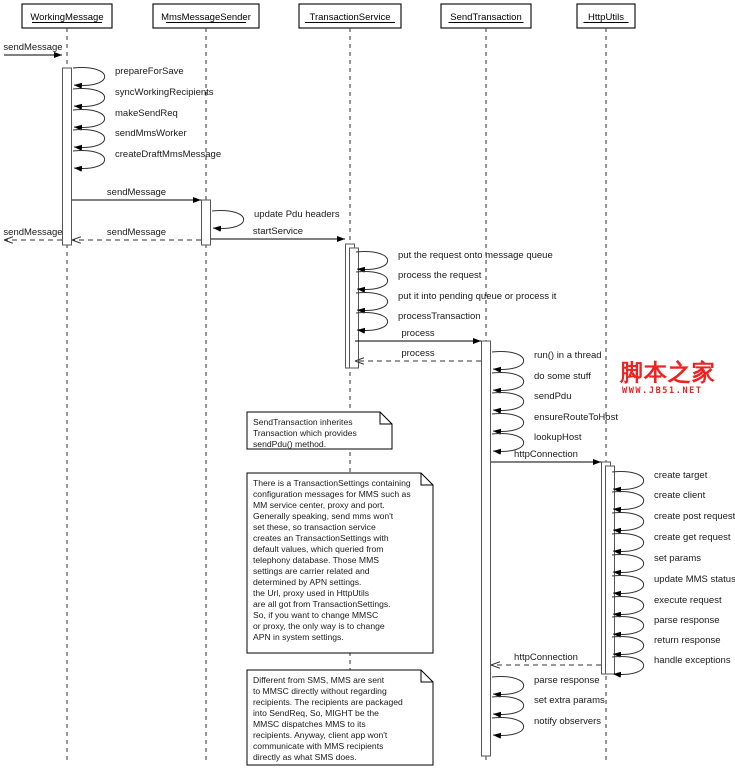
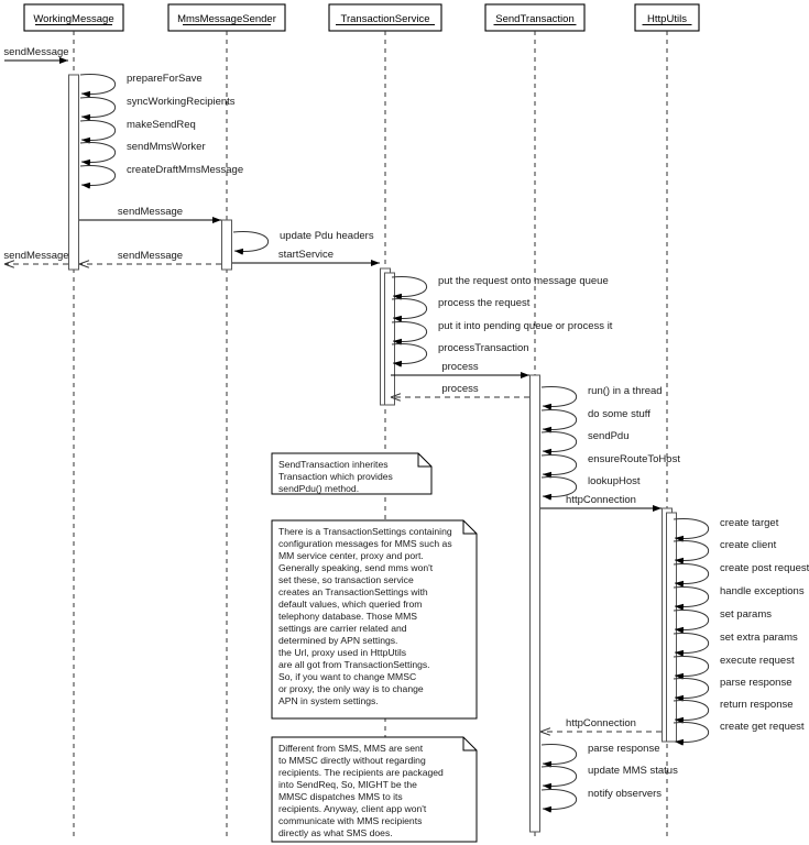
  WorkingMessage
  MmsMessageSender
  TransactionService
  SendTransaction
  HttpUtils
  sendMessage
  prepareForSave
  syncWorkingRecipients
  makeSendReq
  sendMmsWorker
  createDraftMmsMessage
  sendMessage
  update Pdu headers
  startService
  sendMessage
  sendMessage
  put the request onto message queue
  process the request
  put it into pending queue or process it
  processTransaction
  process
  process
  run() in a thread
  do some stuff
  sendPdu
  ensureRouteToHost
  lookupHost
  httpConnection
  create target
  create client
  create post request
- create get request
+ handle exceptions
  set params
- update MMS status
+ set extra params
  execute request
  parse response
  return response
- handle exceptions
+ create get request
  httpConnection
  parse response
- set extra params
+ update MMS status
  notify observers
  SendTransaction inherites
  Transaction which provides
  sendPdu() method.
  There is a TransactionSettings containing
  configuration messages for MMS such as
  MM service center, proxy and port.
  Generally speaking, send mms won't
  set these, so transaction service
  creates an TransactionSettings with
  default values, which queried from
  telephony database. Those MMS
  settings are carrier related and
  determined by APN settings.
  the Url, proxy used in HttpUtils
  are all got from TransactionSettings.
  So, if you want to change MMSC
  or proxy, the only way is to change
  APN in system settings.
  Different from SMS, MMS are sent
  to MMSC directly without regarding
  recipients. The recipients are packaged
  into SendReq, So, MIGHT be the
  MMSC dispatches MMS to its
  recipients. Anyway, client app won't
  communicate with MMS recipients
  directly as what SMS does.
- 脚本之家
- WWW.JB51.NET
